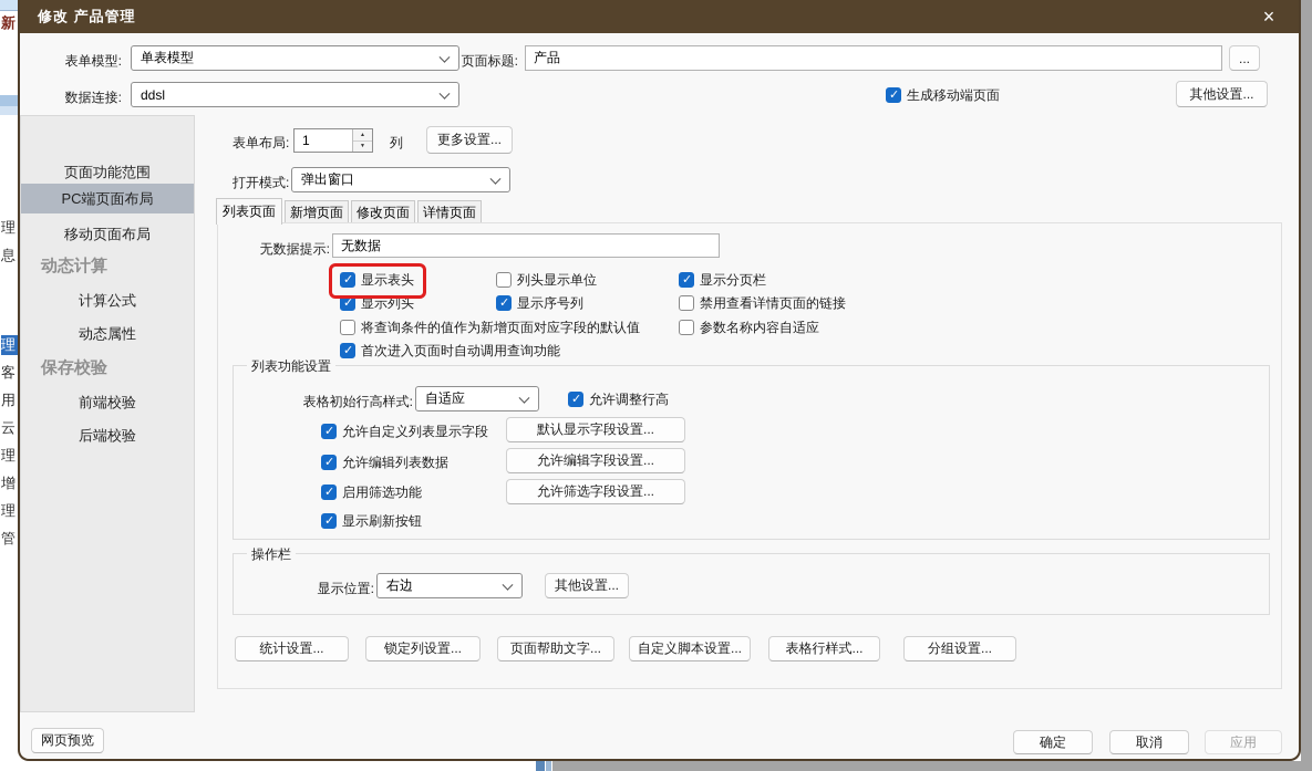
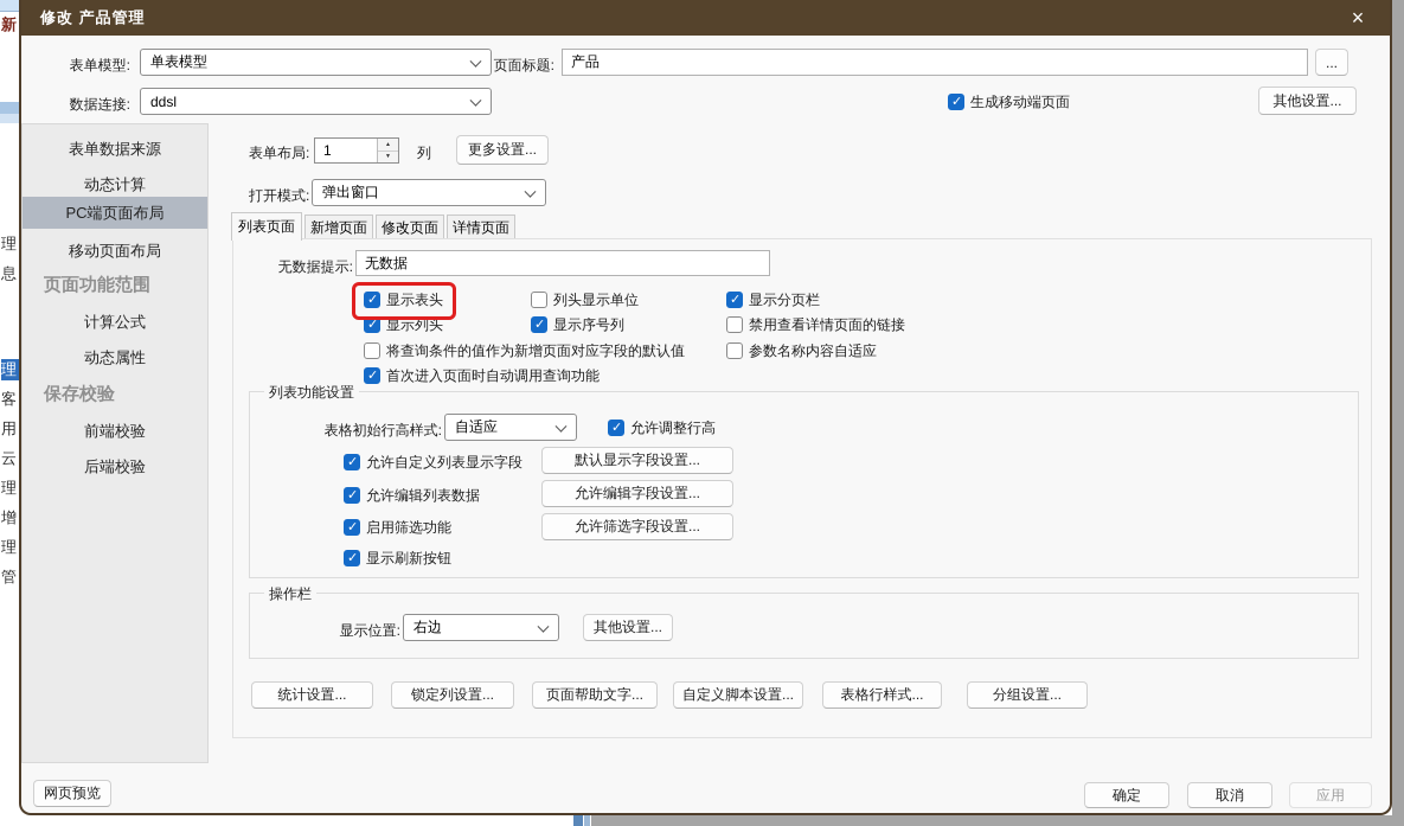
  新
  理
  息
  理
  客
  用
  云
  理
  增
  理
  管
  修改 产品管理
  ×
  表单模型:
  单表模型
  数据连接:
  ddsl
  页面标题:
  产品
  ...
  生成移动端页面
  其他设置...
+ 表单数据来源
- 页面功能范围
+ 动态计算
  PC端页面布局
  移动页面布局
- 动态计算
+ 页面功能范围
  计算公式
  动态属性
  保存校验
  前端校验
  后端校验
  表单布局:
  1
  列
  更多设置...
  打开模式:
  弹出窗口
  列表页面
  新增页面
  修改页面
  详情页面
  无数据提示:
  无数据
  显示表头
  列头显示单位
  显示分页栏
  显示列头
  显示序号列
  禁用查看详情页面的链接
  将查询条件的值作为新增页面对应字段的默认值
  参数名称内容自适应
  首次进入页面时自动调用查询功能
  列表功能设置
  表格初始行高样式:
  自适应
  允许调整行高
  允许自定义列表显示字段
  默认显示字段设置...
  允许编辑列表数据
  允许编辑字段设置...
  启用筛选功能
  允许筛选字段设置...
  显示刷新按钮
  操作栏
  显示位置:
  右边
  其他设置...
  统计设置...
  锁定列设置...
  页面帮助文字...
  自定义脚本设置...
  表格行样式...
  分组设置...
  网页预览
  确定
  取消
  应用
